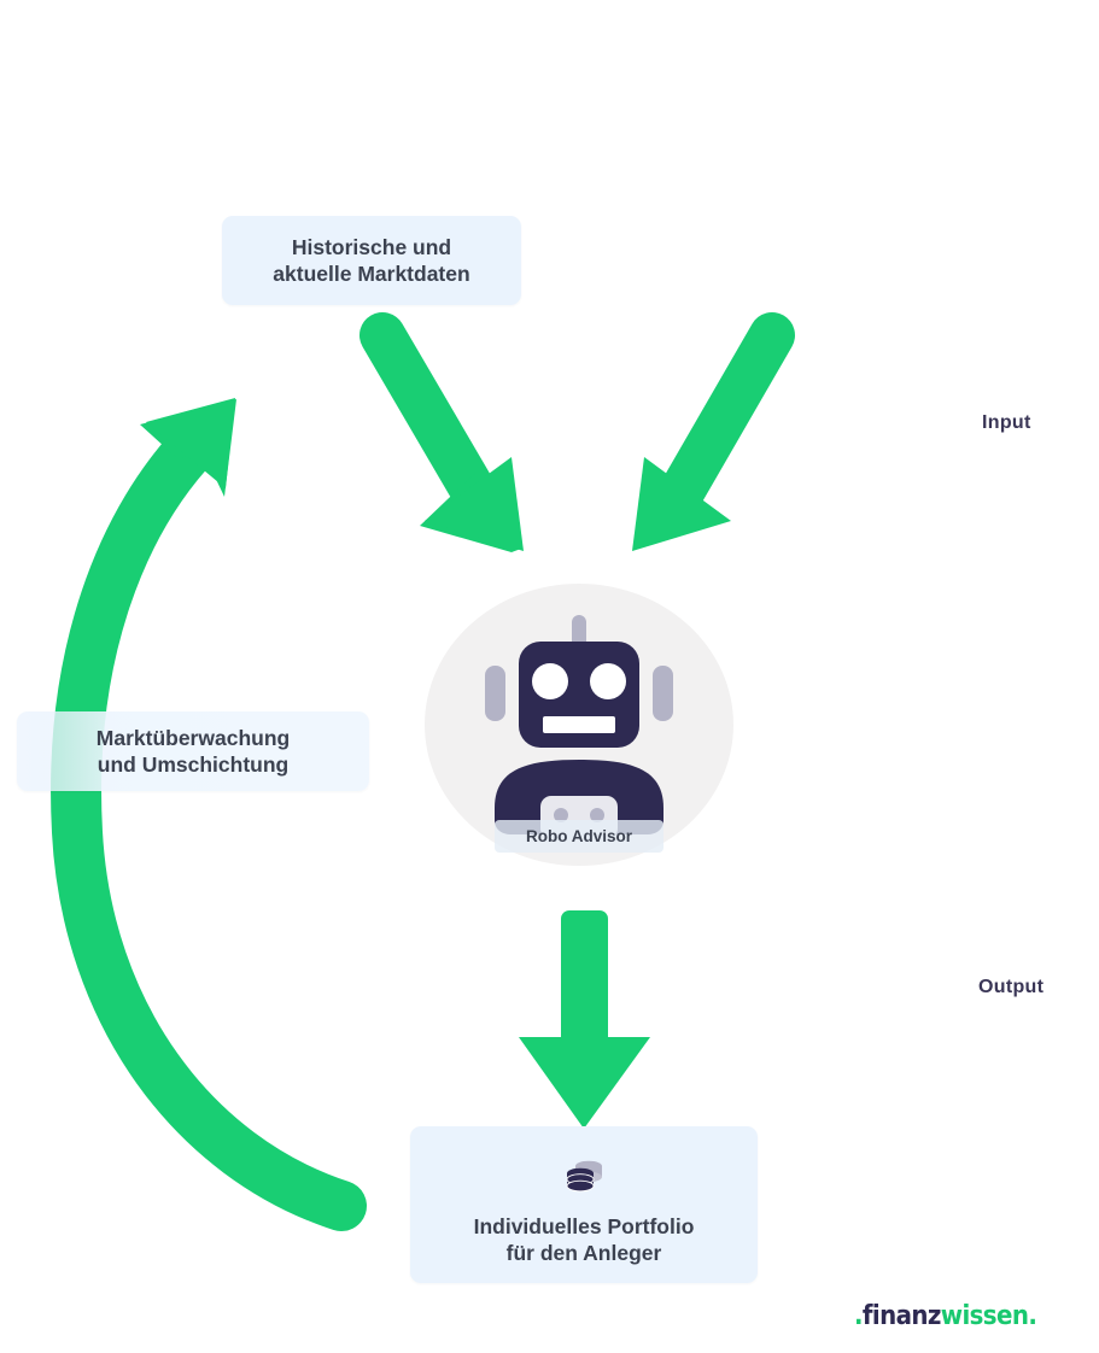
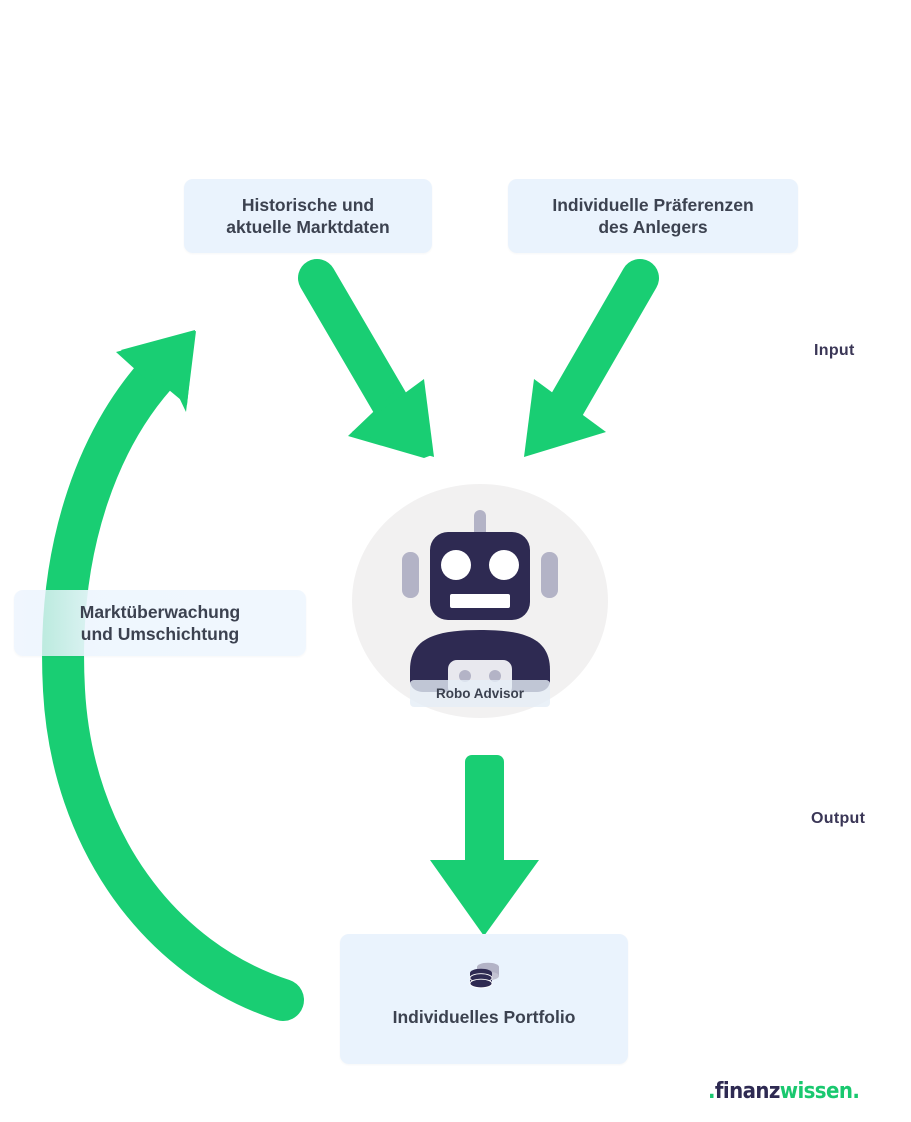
  Historische und
  aktuelle Marktdaten
+ Individuelle Präferenzen
+ des Anlegers
  Robo Advisor
  Marktüberwachung
  und Umschichtung
  Individuelles Portfolio
- für den Anleger
  Input
  Output
  .finanzwissen.
